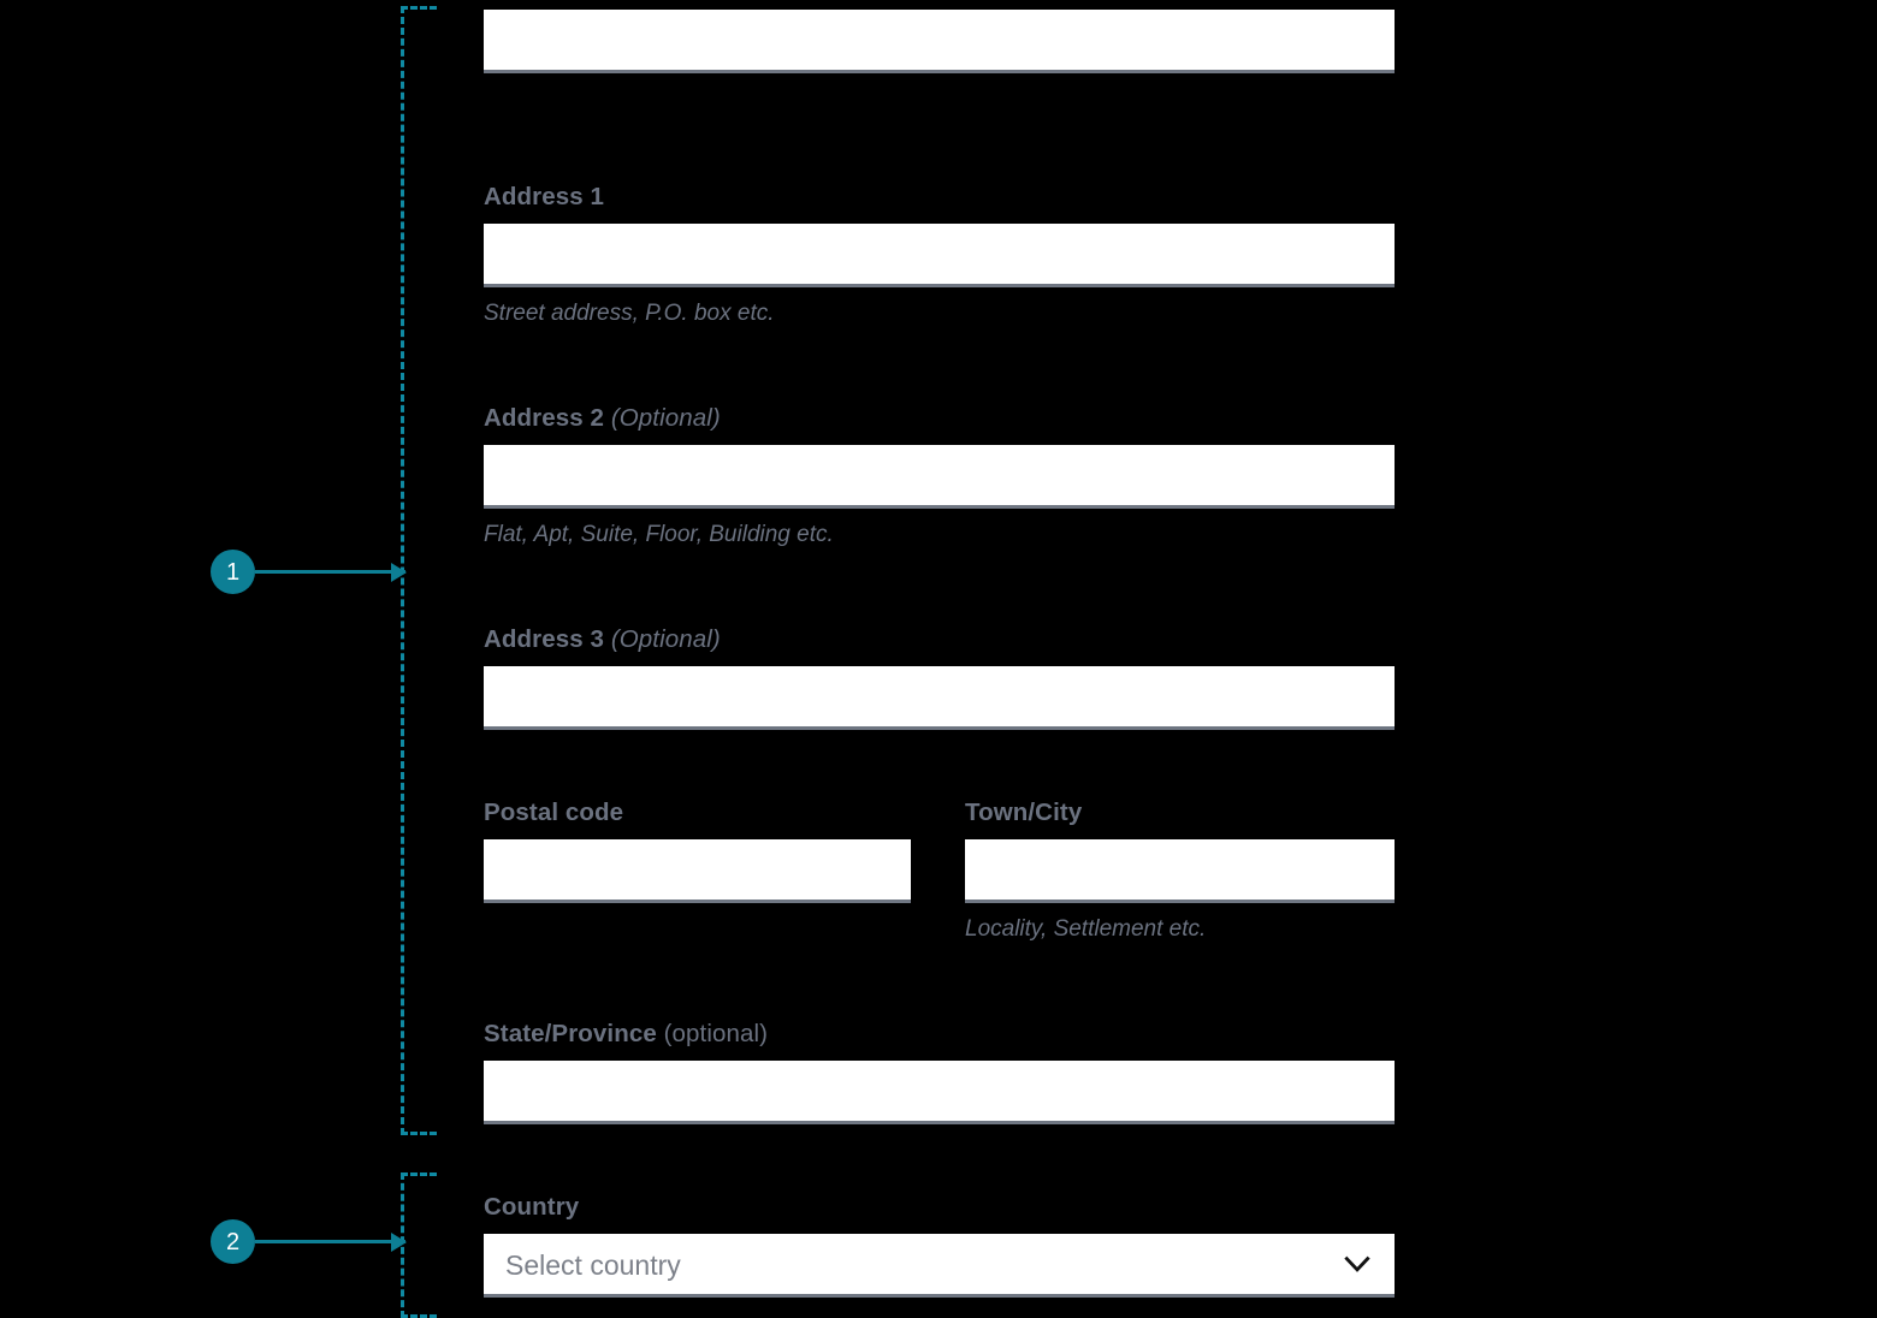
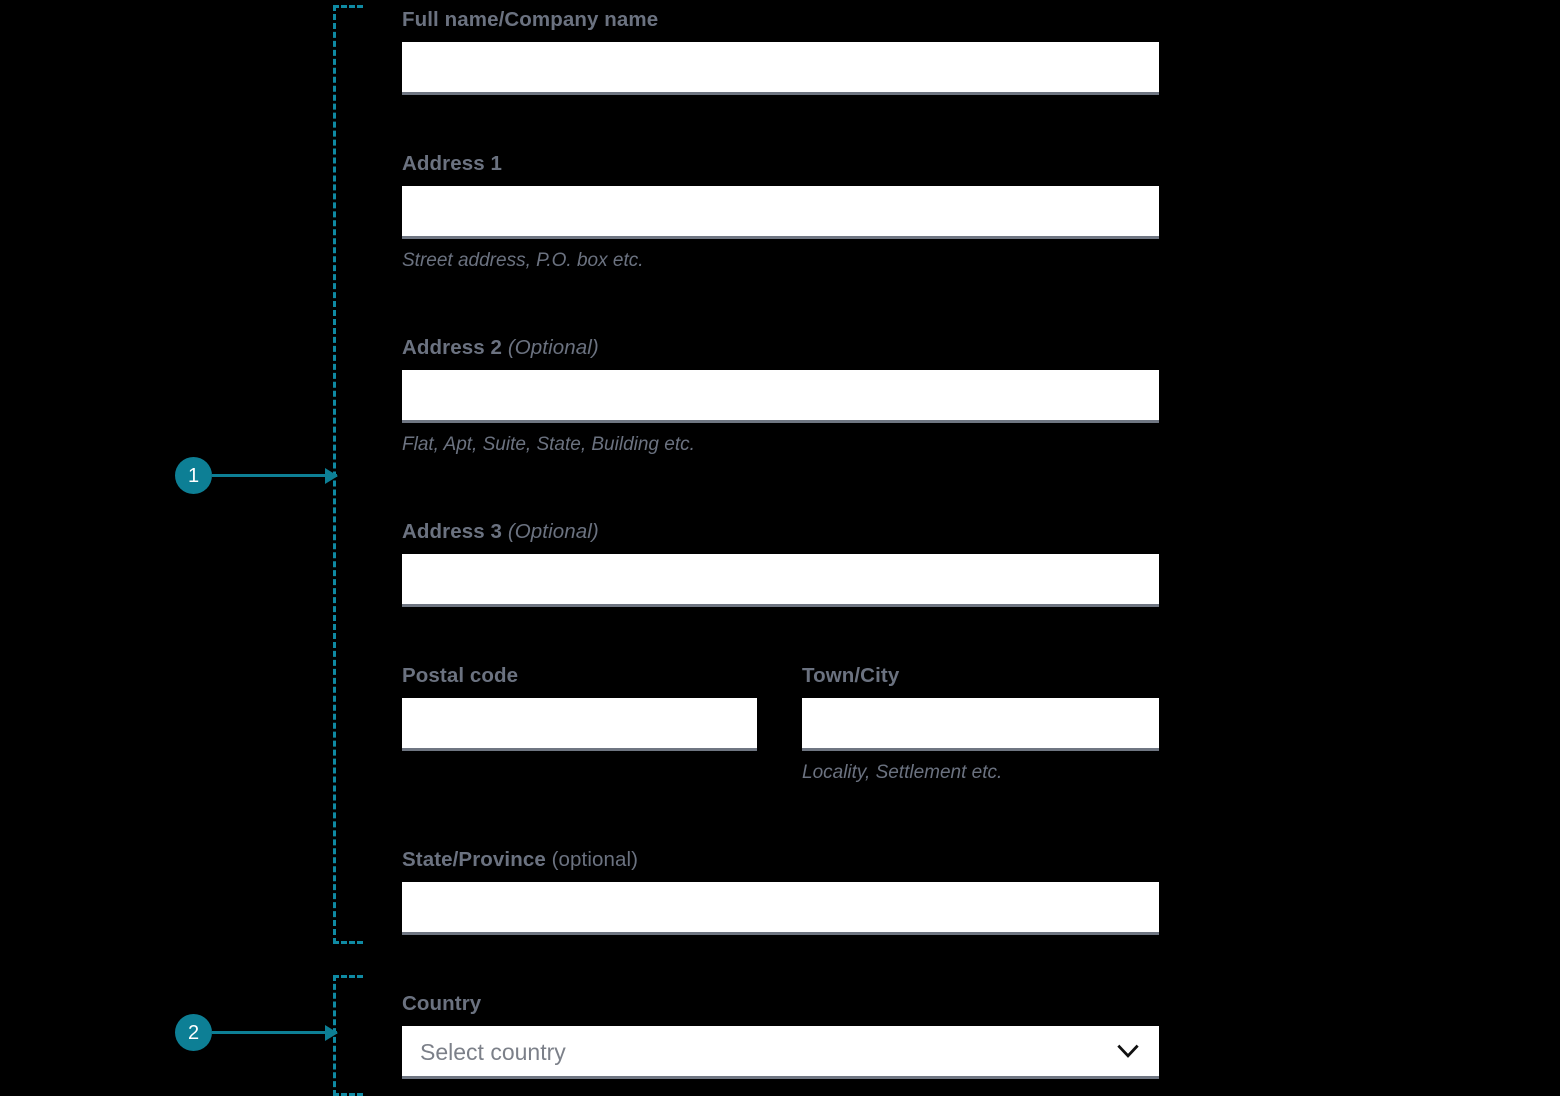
  1
  2
+ Full name/Company name
  Address 1
  Street address, P.O. box etc.
  Address 2 (Optional)
- Flat, Apt, Suite, Floor, Building etc.
+ Flat, Apt, Suite, State, Building etc.
  Address 3 (Optional)
  Postal code
  Town/City
  Locality, Settlement etc.
  State/Province (optional)
  Country
  Select country
